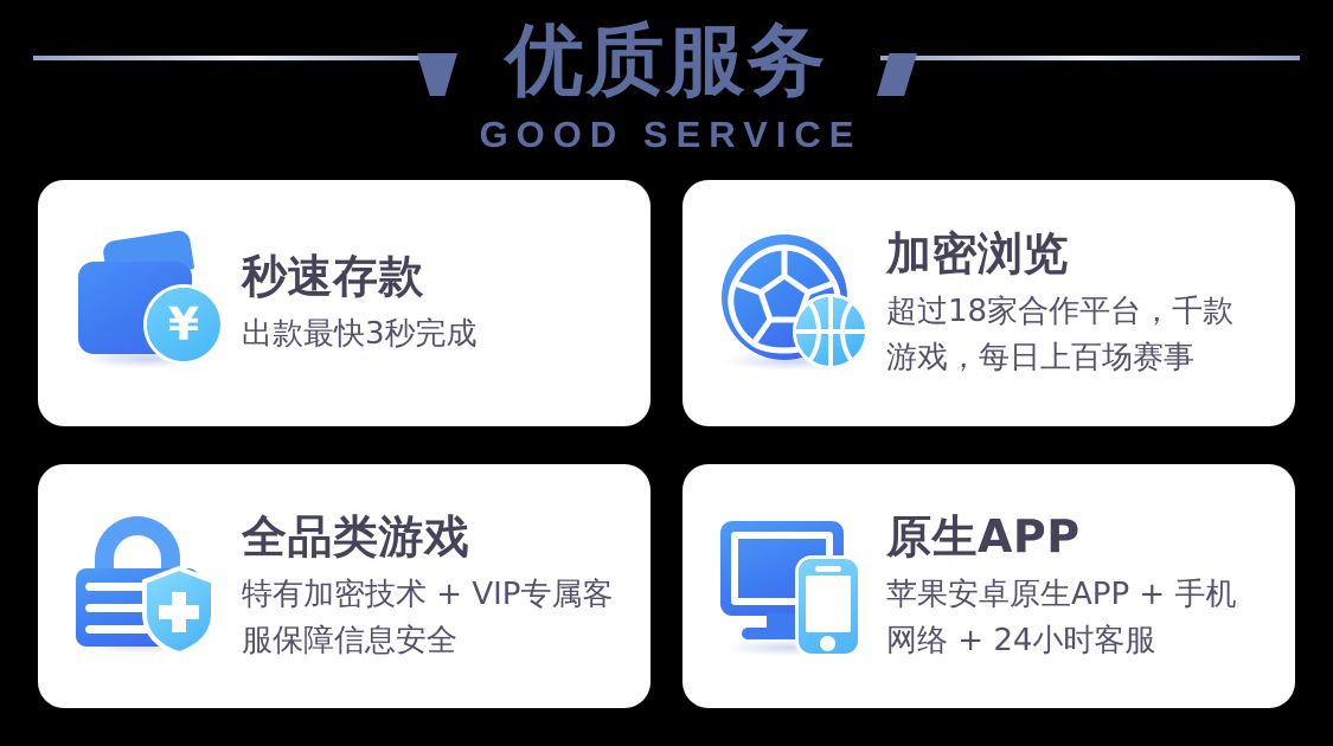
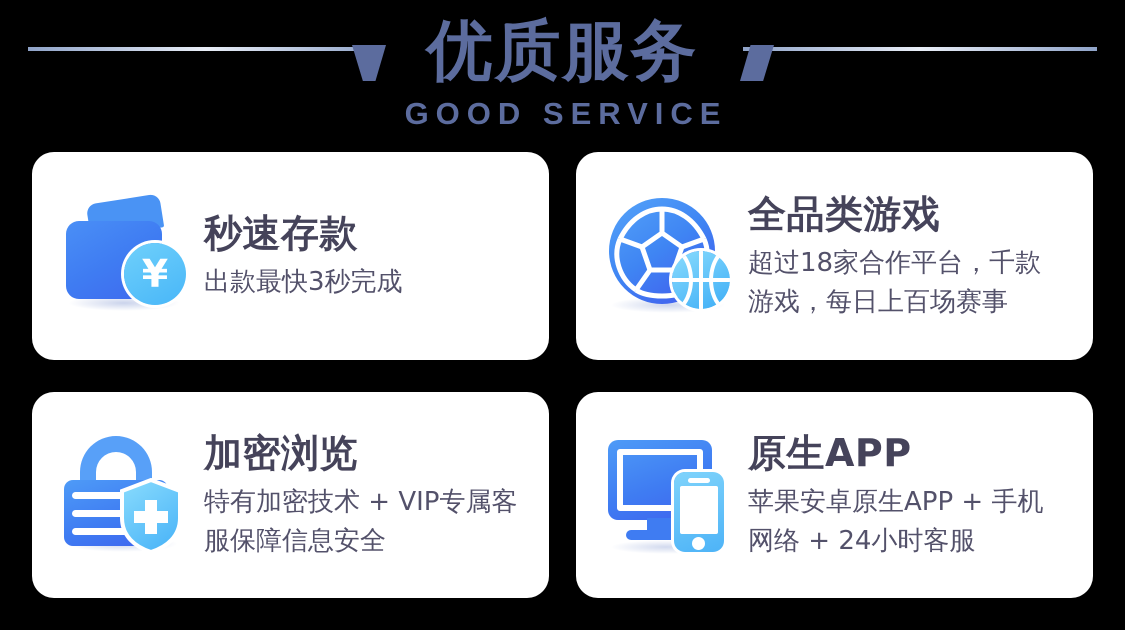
  优质服务
  GOOD SERVICE
  ¥
  秒速存款
  出款最快3秒完成
- 加密浏览
+ 全品类游戏
  超过18家合作平台，千款游戏，每日上百场赛事
- 全品类游戏
+ 加密浏览
  特有加密技术 + VIP专属客服保障信息安全
  原生APP
  苹果安卓原生APP + 手机网络 + 24小时客服
